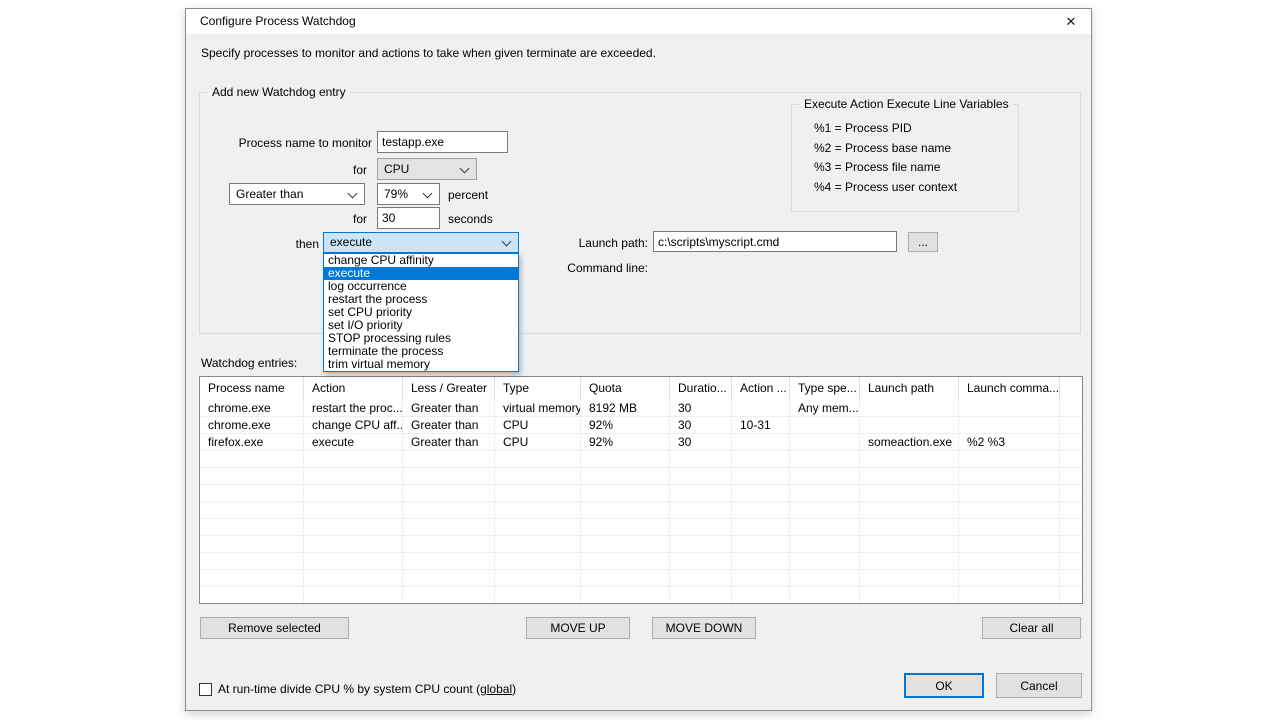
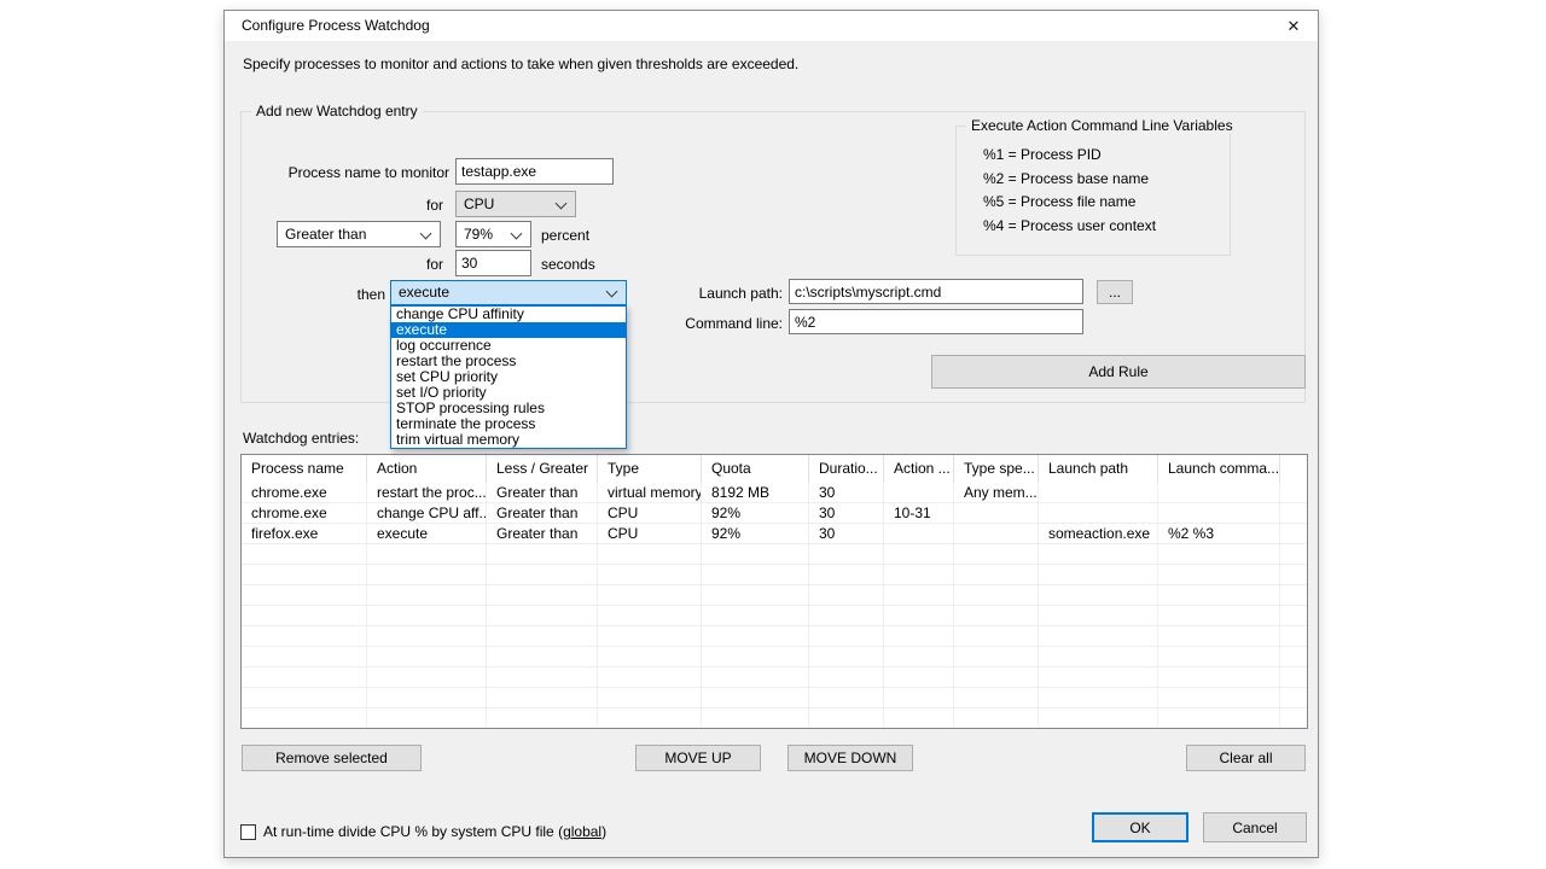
  Configure Process Watchdog
  ✕
- Specify processes to monitor and actions to take when given terminate are exceeded.
+ Specify processes to monitor and actions to take when given thresholds are exceeded.
  Add new Watchdog entry
- Execute Action Execute Line Variables
+ Execute Action Command Line Variables
  %1 = Process PID
  %2 = Process base name
- %3 = Process file name
+ %5 = Process file name
  %4 = Process user context
  Process name to monitor
  testapp.exe
  for
  CPU
  Greater than
  79%
  percent
  for
  30
  seconds
  then
  execute
  change CPU affinity
  execute
  log occurrence
  restart the process
  set CPU priority
  set I/O priority
  STOP processing rules
  terminate the process
  trim virtual memory
  Launch path:
  c:\scripts\myscript.cmd
  ...
  Command line:
+ %2
+ Add Rule
  Watchdog entries:
  Process name
  Action
  Less / Greater
  Type
  Quota
  Duratio...
  Action ...
  Type spe...
  Launch path
  Launch comma...
  chrome.exe
  restart the proc...
  Greater than
  virtual memory
  8192 MB
  30
  Any mem...
  chrome.exe
  change CPU aff..
  Greater than
  CPU
  92%
  30
  10-31
  firefox.exe
  execute
  Greater than
  CPU
  92%
  30
  someaction.exe
  %2 %3
  Remove selected
  MOVE UP
  MOVE DOWN
  Clear all
- At run-time divide CPU % by system CPU count (global)
+ At run-time divide CPU % by system CPU file (global)
  OK
  Cancel
